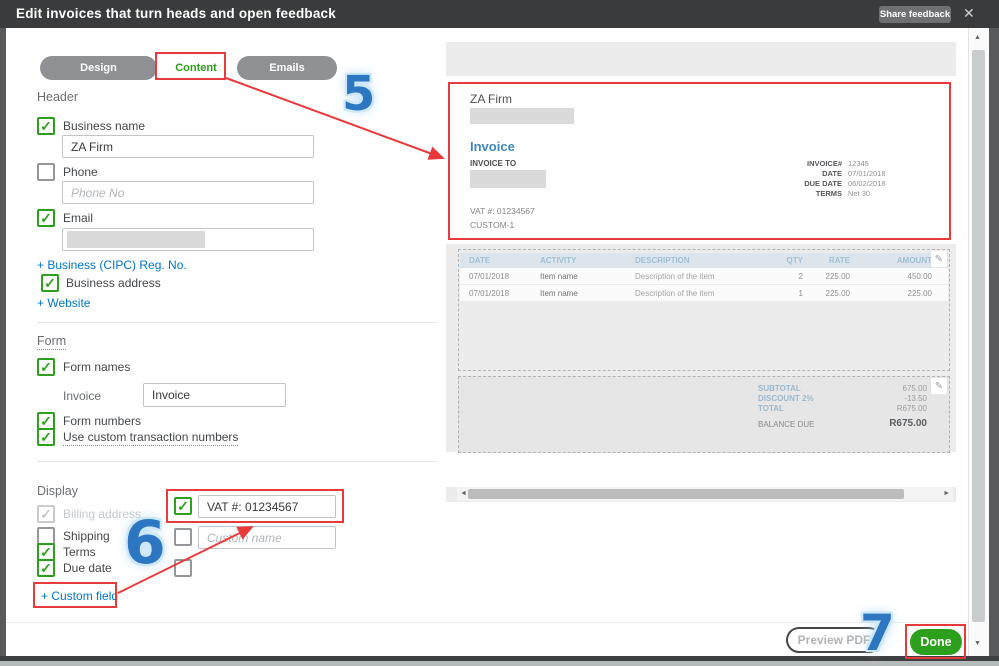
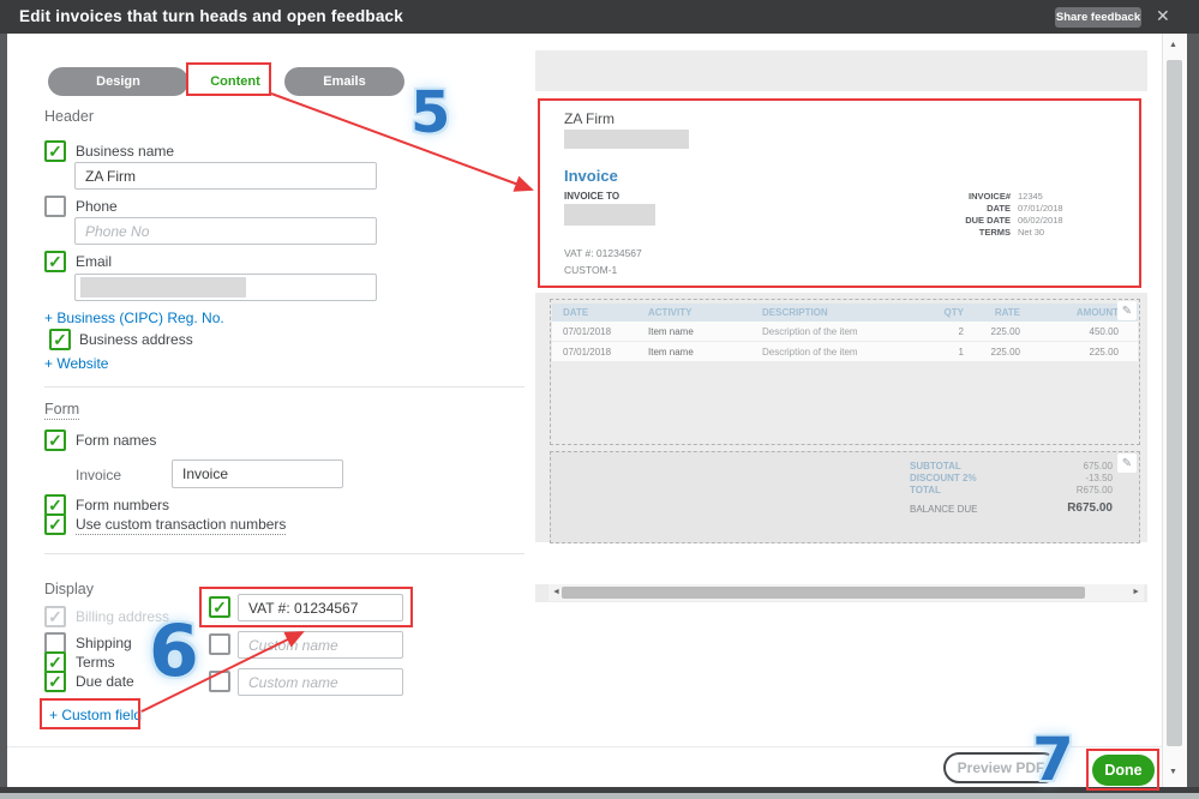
  Edit invoices that turn heads and open feedback
  Share feedback
  ✕
  Design
  Content
  Emails
  Header
  ✓
  Business name
  ZA Firm
  Phone
  Phone No
  ✓
  Email
  + Business (CIPC) Reg. No.
  ✓
  Business address
  + Website
  Form
  ✓
  Form names
  Invoice
  Invoice
  ✓
  Form numbers
  ✓
  Use custom transaction numbers
  Display
  ✓
  Billing address
  Shipping
  ✓
  Terms
  ✓
  Due date
  + Custom field
  ✓
  VAT #: 01234567
  Cusom name
+ Custom name
  ZA Firm
  Invoice
  INVOICE TO
  INVOICE#
  12345
  DATE
  07/01/2018
  DUE DATE
  06/02/2018
  TERMS
  Net 30
  VAT #: 01234567
  CUSTOM-1
  DATE
  ACTIVITY
  DESCRIPTION
  QTY
  RATE
  AMOUNT
  07/01/2018
  Item name
  Description of the item
  2
  225.00
  450.00
  07/01/2018
  Item name
  Description of the item
  1
  225.00
  225.00
  ✎
  SUBTOTAL
  675.00
  DISCOUNT 2%
  -13.50
  TOTAL
  R675.00
  BALANCE DUE
  R675.00
  ✎
  Preview PDF
  Done
  5
  6
  7
